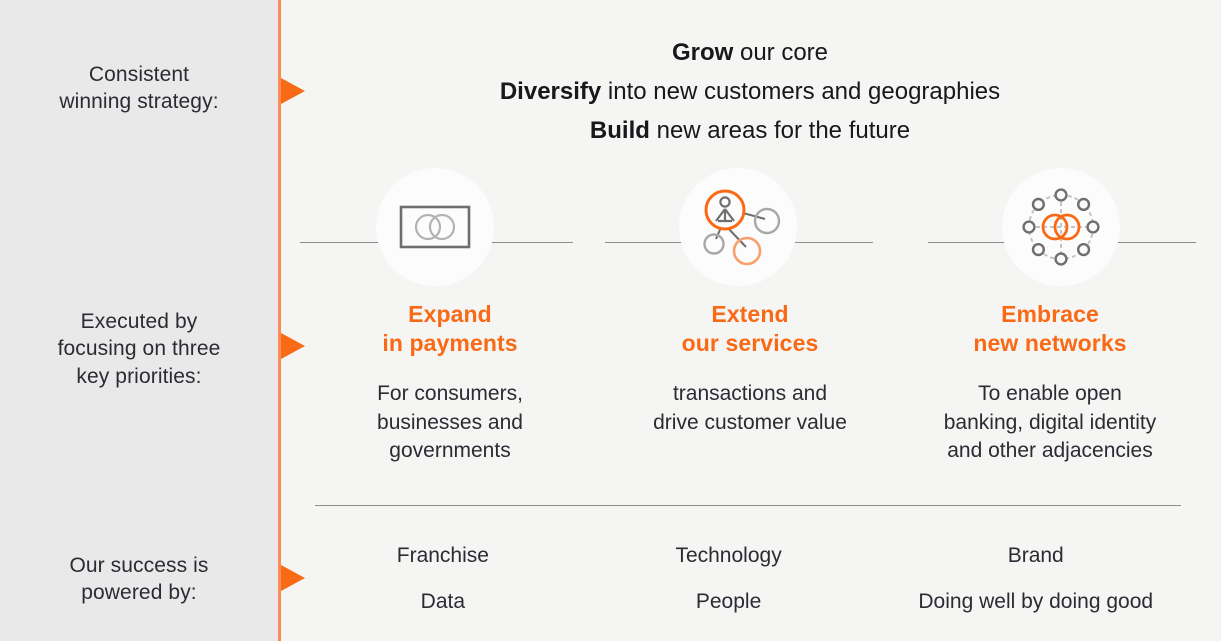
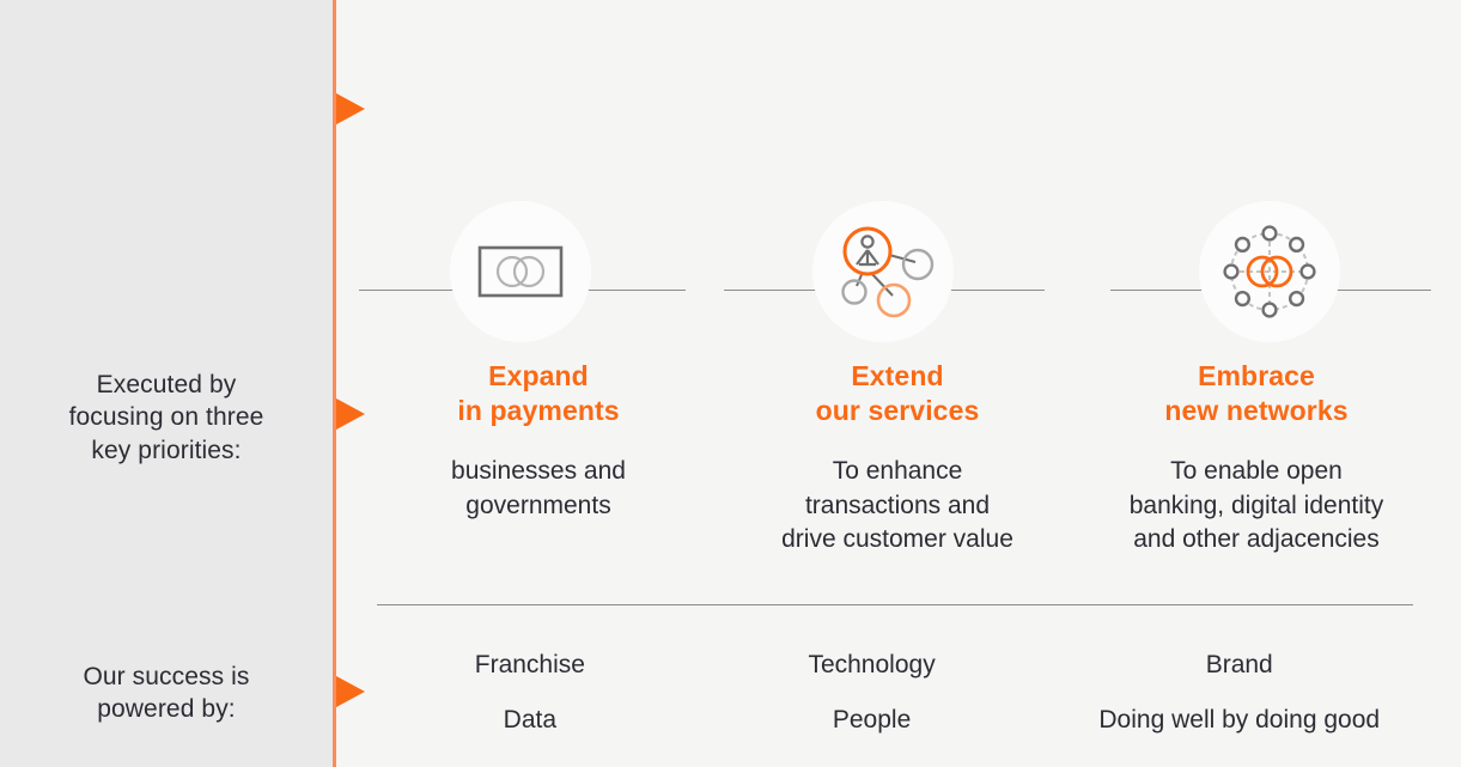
- Consistent
- winning strategy:
  Executed by
  focusing on three
  key priorities:
  Our success is
  powered by:
- Grow our core
- Diversify into new customers and geographies
- Build new areas for the future
  Expand
  in payments
- For consumers,
  businesses and
  governments
  Extend
  our services
+ To enhance
  transactions and
  drive customer value
  Embrace
  new networks
  To enable open
  banking, digital identity
  and other adjacencies
  Franchise
  Data
  Technology
  People
  Brand
  Doing well by doing good
